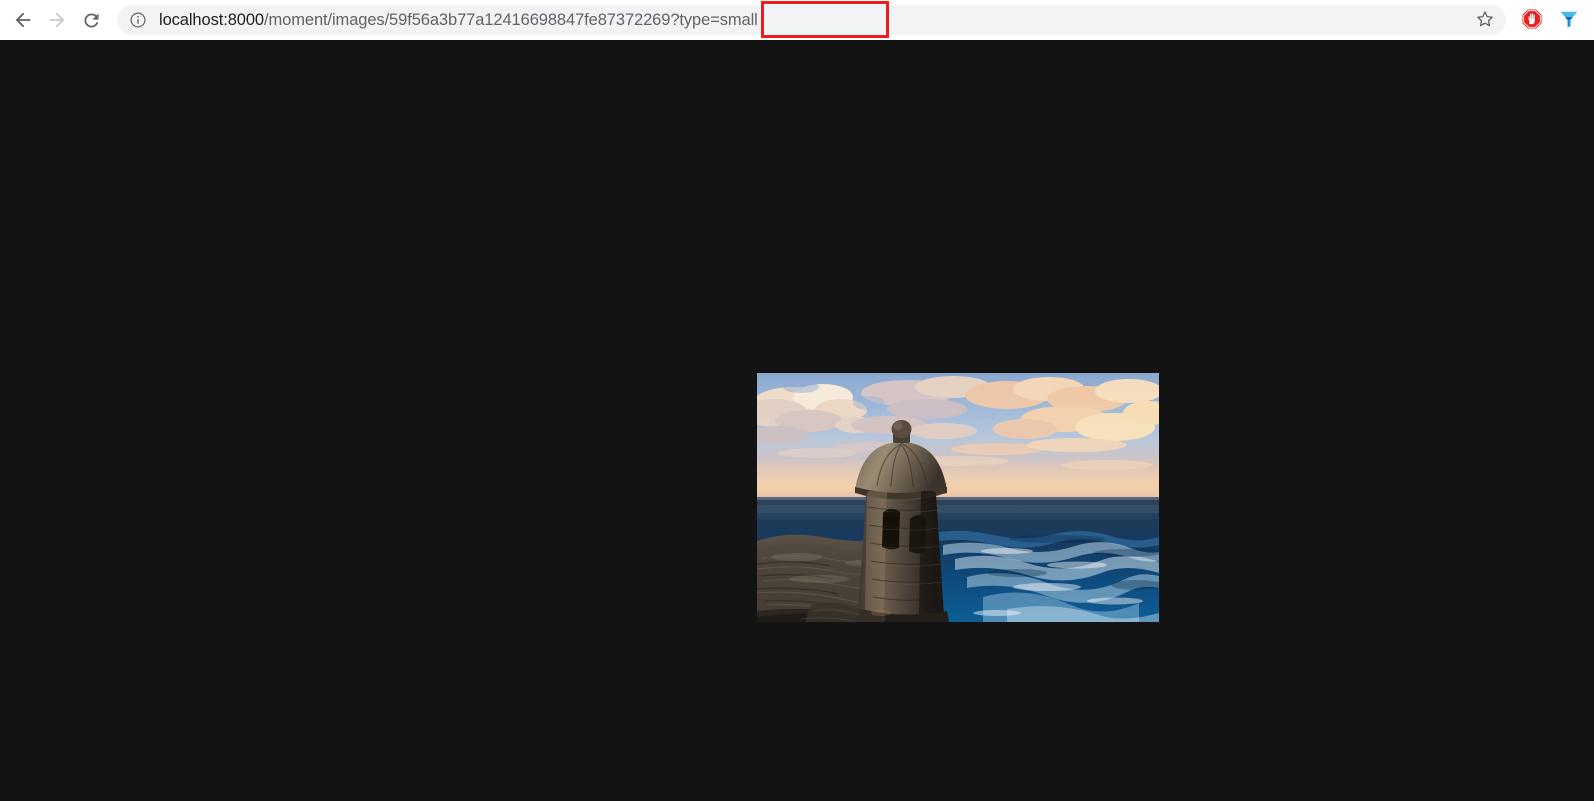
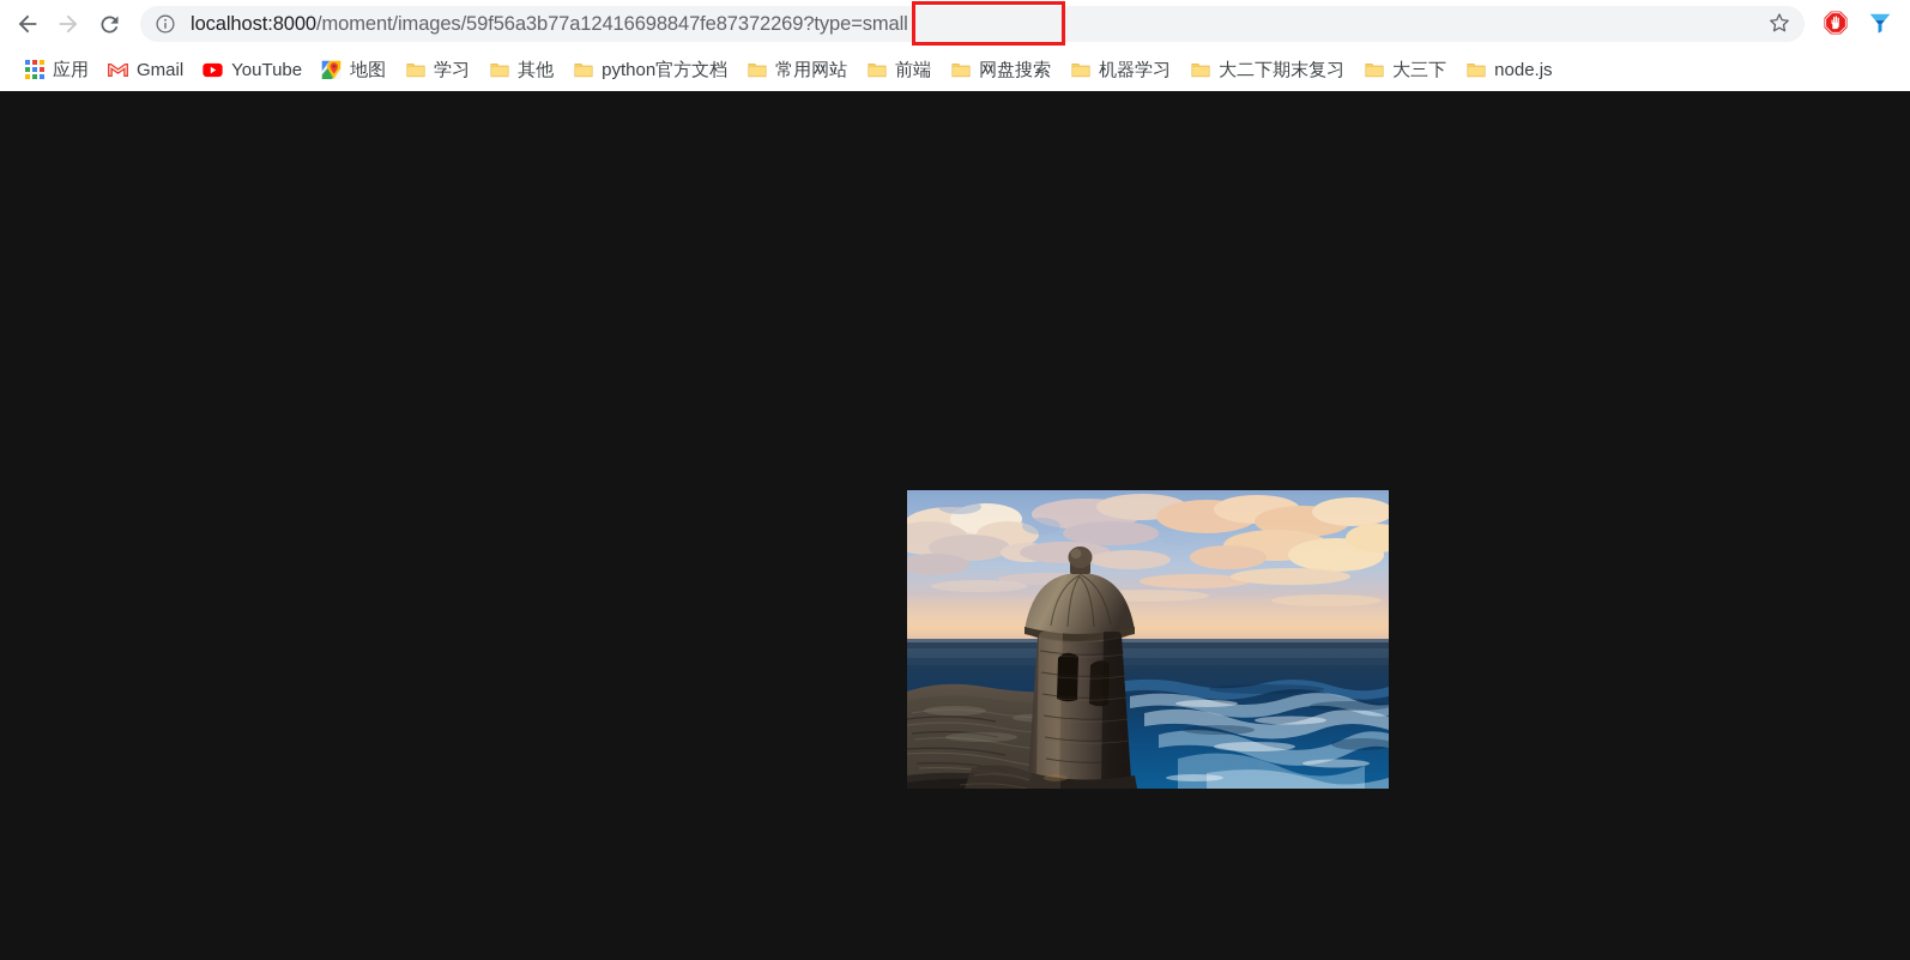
  localhost:8000/moment/images/59f56a3b77a12416698847fe87372269?type=small
+ 应用
+ Gmail
+ YouTube
+ 地图
+ 学习
+ 其他
+ python官方文档
+ 常用网站
+ 前端
+ 网盘搜索
+ 机器学习
+ 大二下期末复习
+ 大三下
+ node.js
